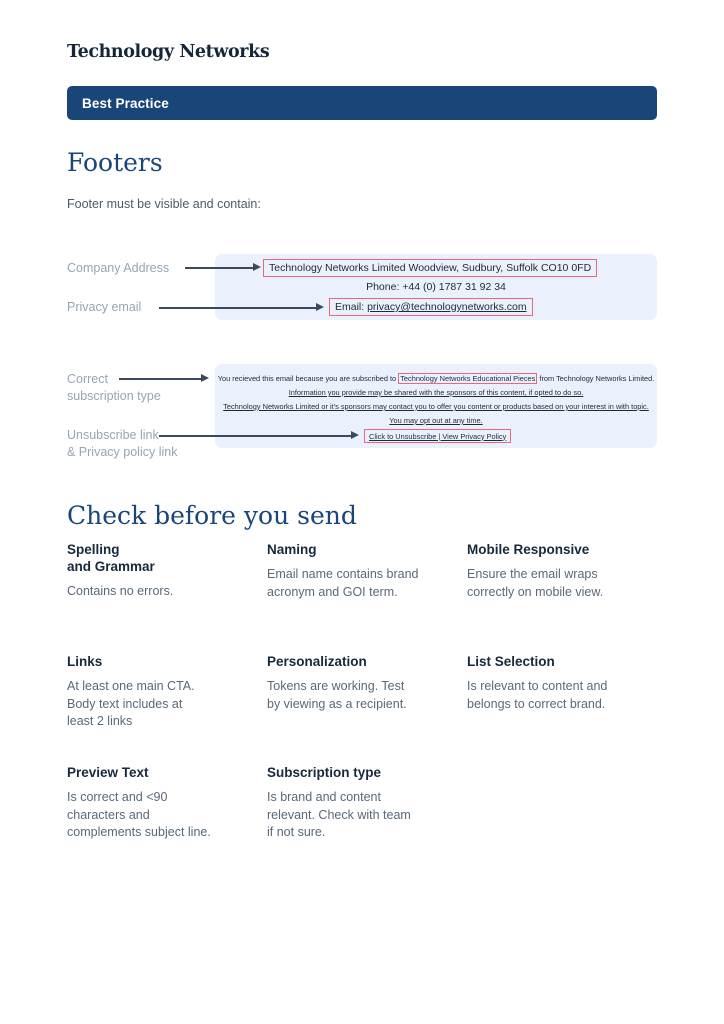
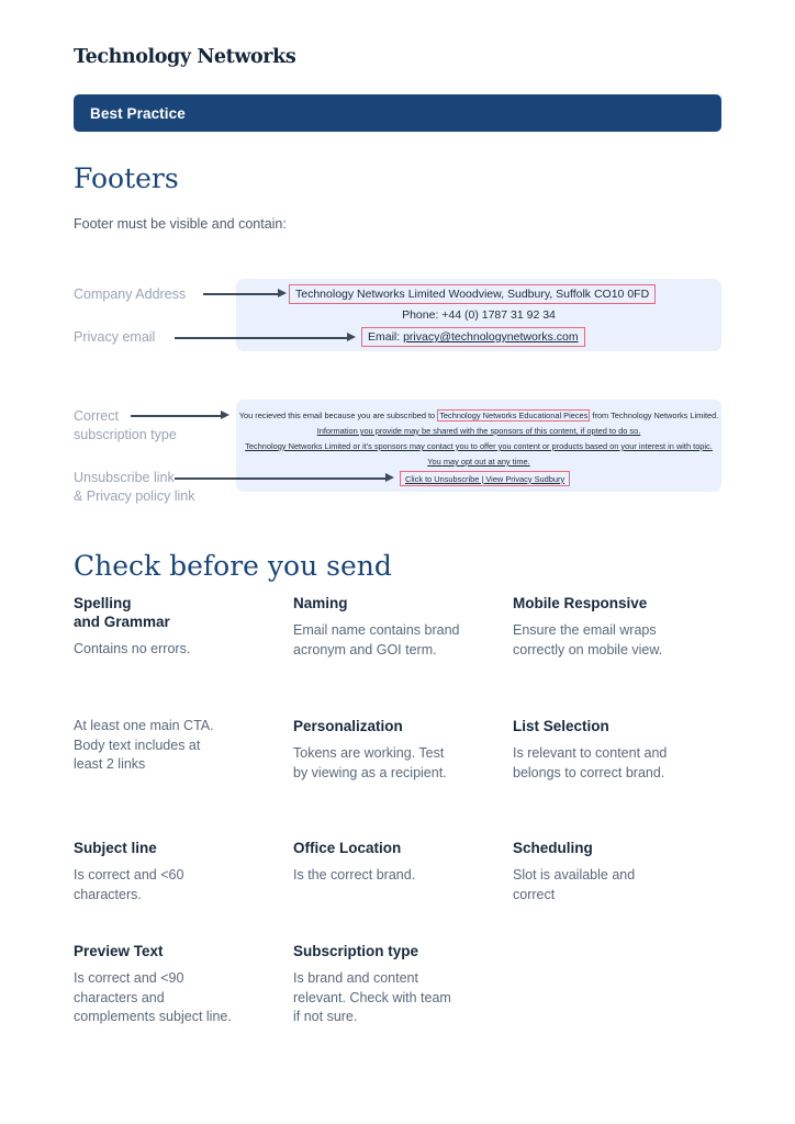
  Technology Networks
  Best Practice
  Footers
  Footer must be visible and contain:
  Company Address
  Privacy email
  Technology Networks Limited Woodview, Sudbury, Suffolk CO10 0FD
  Phone: +44 (0) 1787 31 92 34
  Email: privacy@technologynetworks.com
  Correct
  subscription type
  Unsubscribe link
  & Privacy policy link
  You recieved this email because you are subscribed to Technology Networks Educational Pieces from Technology Networks Limited.
  Information you provide may be shared with the sponsors of this content, if opted to do so.
  Technology Networks Limited or it's sponsors may contact you to offer you content or products based on your interest in with topic.
  You may opt out at any time.
- Click to Unsubscribe | View Privacy Policy
+ Click to Unsubscribe | View Privacy Sudbury
  Check before you send
  Spelling
  and Grammar
  Contains no errors.
  Naming
  Email name contains brand
  acronym and GOI term.
  Mobile Responsive
  Ensure the email wraps
  correctly on mobile view.
- Links
  At least one main CTA.
  Body text includes at
  least 2 links
  Personalization
  Tokens are working. Test
  by viewing as a recipient.
  List Selection
  Is relevant to content and
  belongs to correct brand.
+ Subject line
+ Is correct and <60
+ characters.
+ Office Location
+ Is the correct brand.
+ Scheduling
+ Slot is available and
+ correct
  Preview Text
  Is correct and <90
  characters and
  complements subject line.
  Subscription type
  Is brand and content
  relevant. Check with team
  if not sure.
